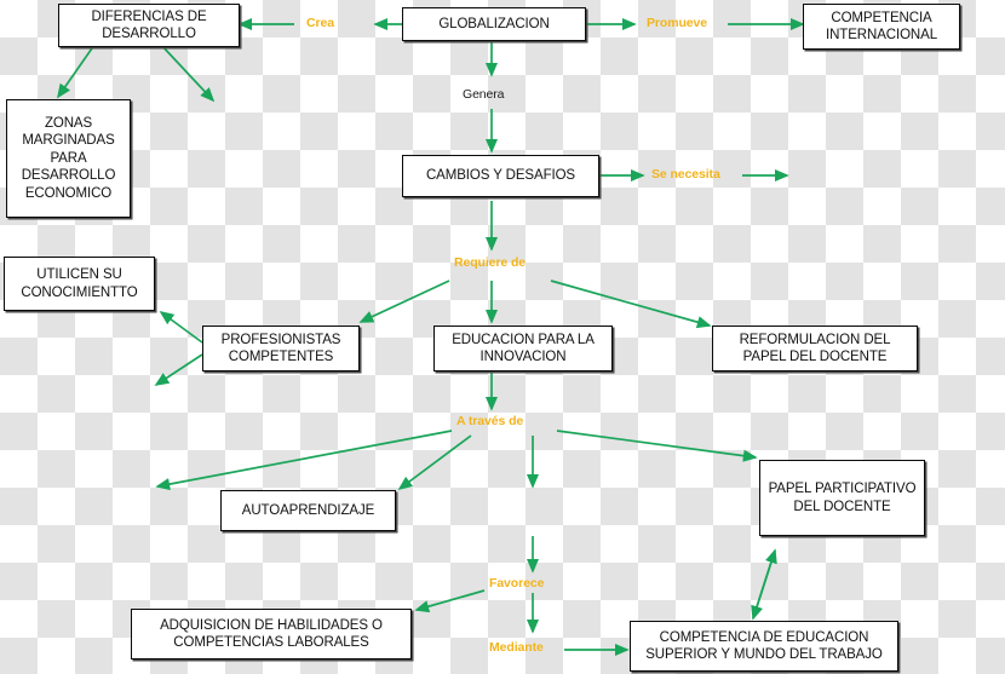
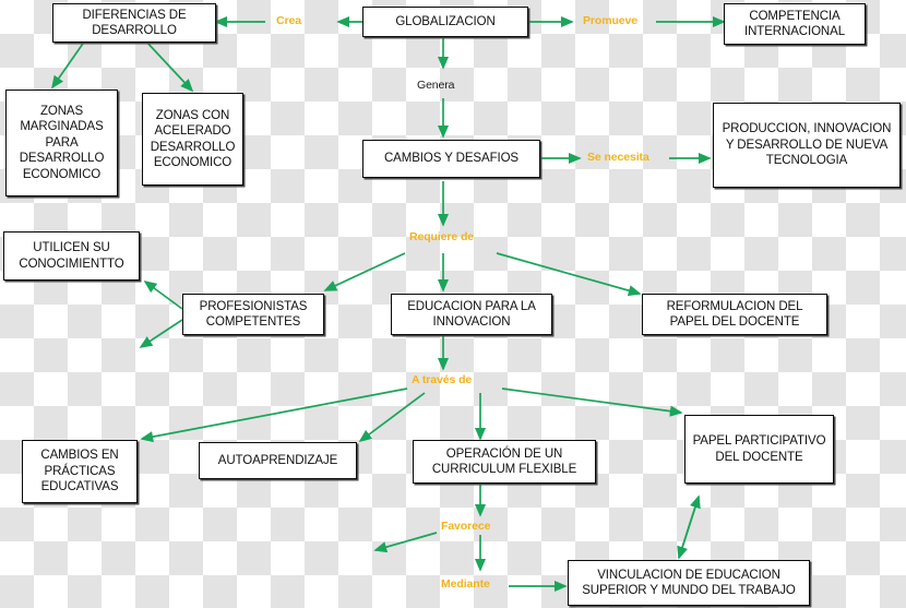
  DIFERENCIAS DE DESARROLLO
  Crea
  GLOBALIZACION
  Promueve
  COMPETENCIA INTERNACIONAL
  ZONAS MARGINADAS PARA DESARROLLO ECONOMICO
+ ZONAS CON ACELERADO DESARROLLO ECONOMICO
  Genera
  CAMBIOS Y DESAFIOS
  Se necesita
+ PRODUCCION, INNOVACION Y DESARROLLO DE NUEVA TECNOLOGIA
  UTILICEN SU CONOCIMIENTTO
  Requiere de
  PROFESIONISTAS COMPETENTES
  EDUCACION PARA LA INNOVACION
  REFORMULACION DEL PAPEL DEL DOCENTE
  A través de
+ CAMBIOS EN PRÁCTICAS EDUCATIVAS
  AUTOAPRENDIZAJE
+ OPERACIÓN DE UN CURRICULUM FLEXIBLE
  PAPEL PARTICIPATIVO DEL DOCENTE
  Favorece
- ADQUISICION DE HABILIDADES O COMPETENCIAS LABORALES
  Mediante
- COMPETENCIA DE EDUCACION SUPERIOR Y MUNDO DEL TRABAJO
+ VINCULACION DE EDUCACION SUPERIOR Y MUNDO DEL TRABAJO
